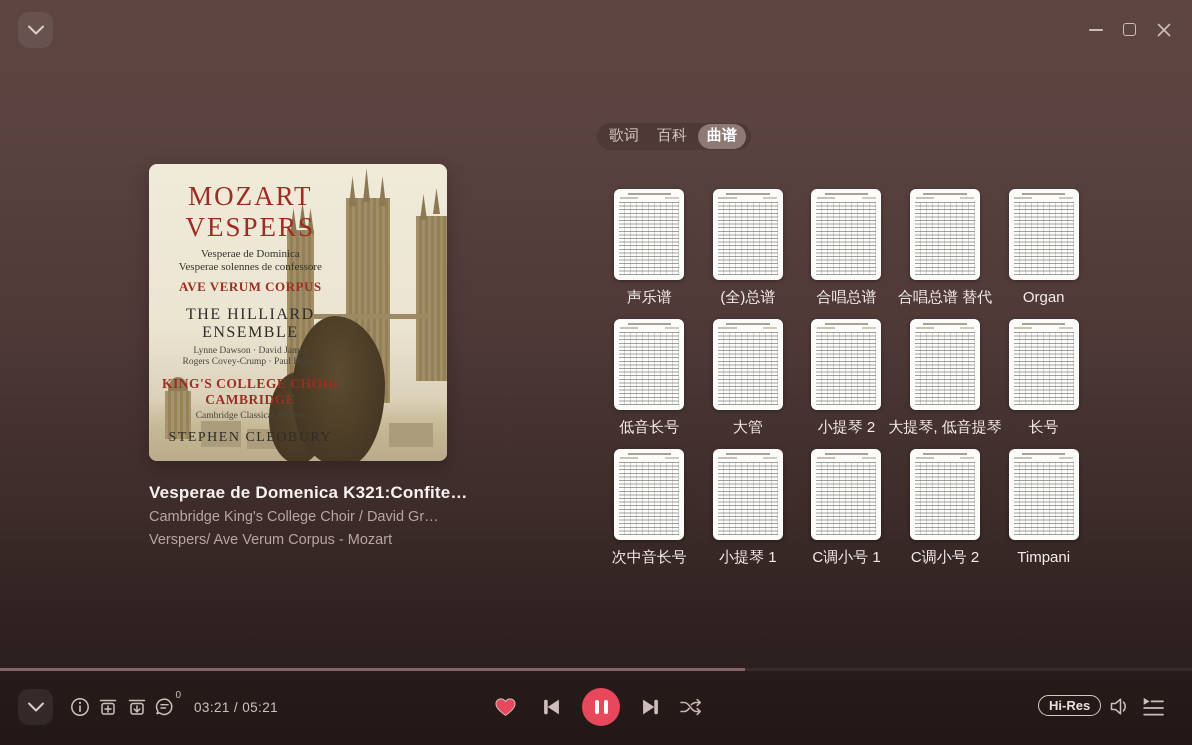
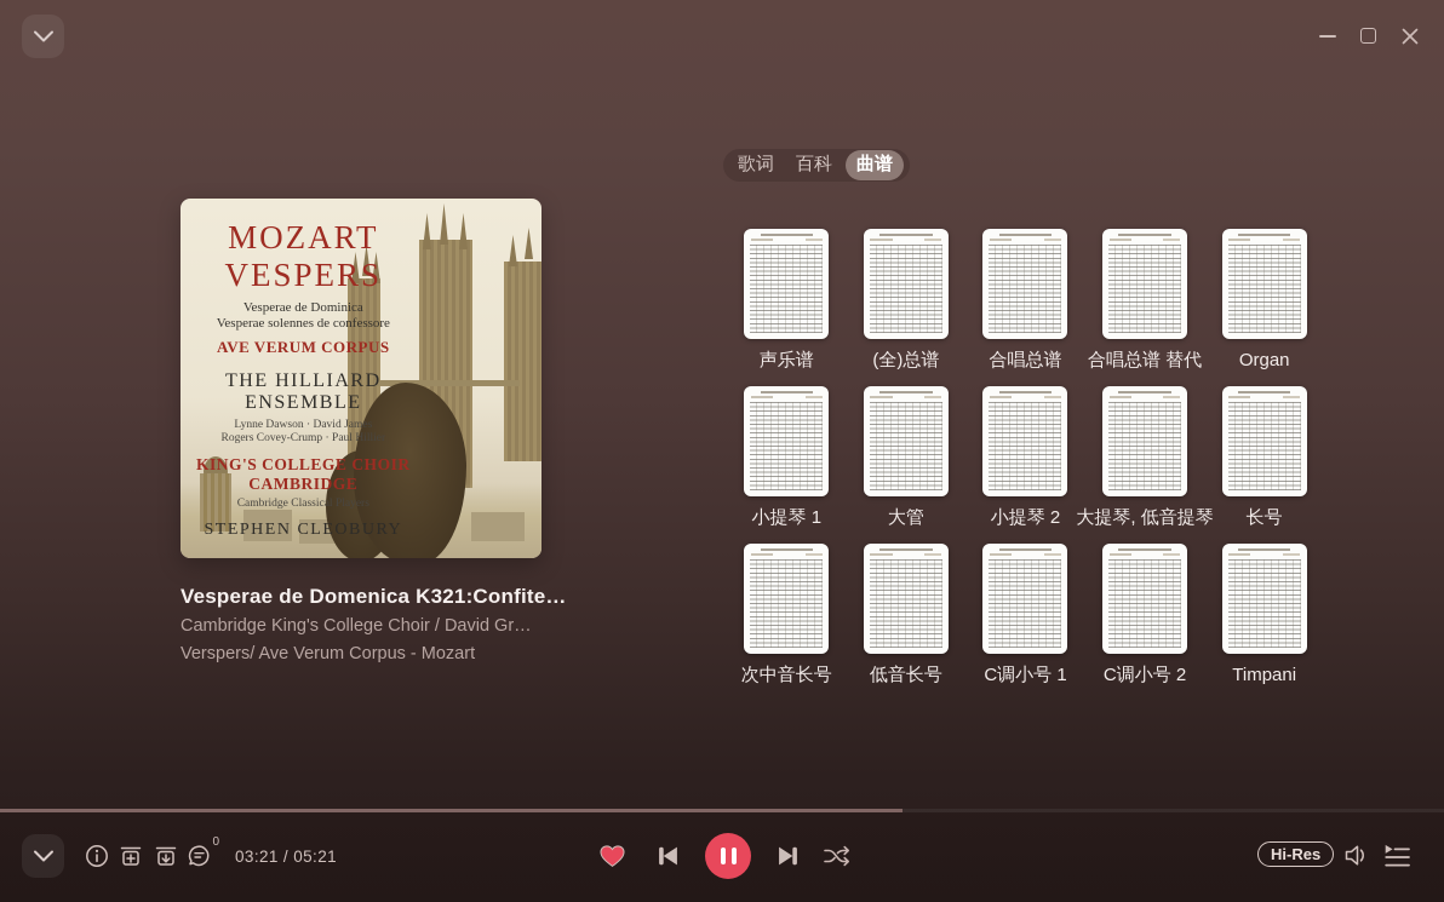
  MOZART
  VESPERS
  Vesperae de Dominica
  Vesperae solennes de confessore
  AVE VERUM CORPUS
  THE HILLIARD
  ENSEMBLE
  Lynne Dawson · David James
  Rogers Covey-Crump · Paul Hillier
  KING'S COLLEGE CHOIR
  CAMBRIDGE
  Cambridge Classical Players
  STEPHEN CLEOBURY
  Vesperae de Domenica K321:Confite…
  Cambridge King's College Choir / David Gr…
  Verspers/ Ave Verum Corpus - Mozart
  歌词
  百科
  曲谱
  声乐谱
  (全)总谱
  合唱总谱
  合唱总谱 替代
  Organ
- 低音长号
+ 小提琴 1
  大管
  小提琴 2
  大提琴, 低音提琴
  长号
  次中音长号
- 小提琴 1
+ 低音长号
  C调小号 1
  C调小号 2
  Timpani
  0
  03:21 / 05:21
  Hi-Res
